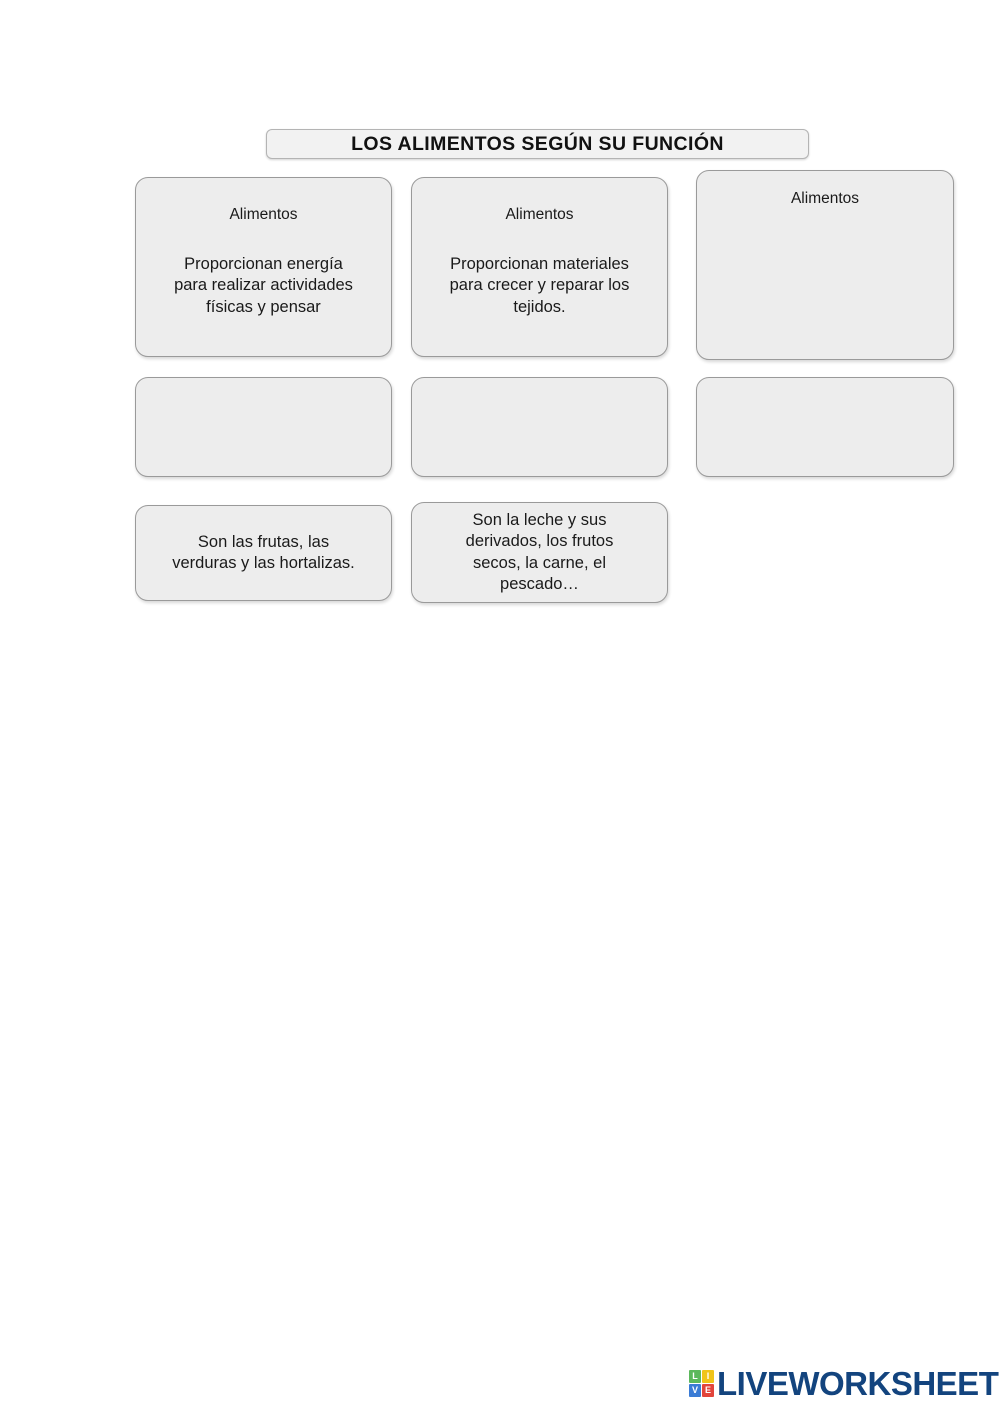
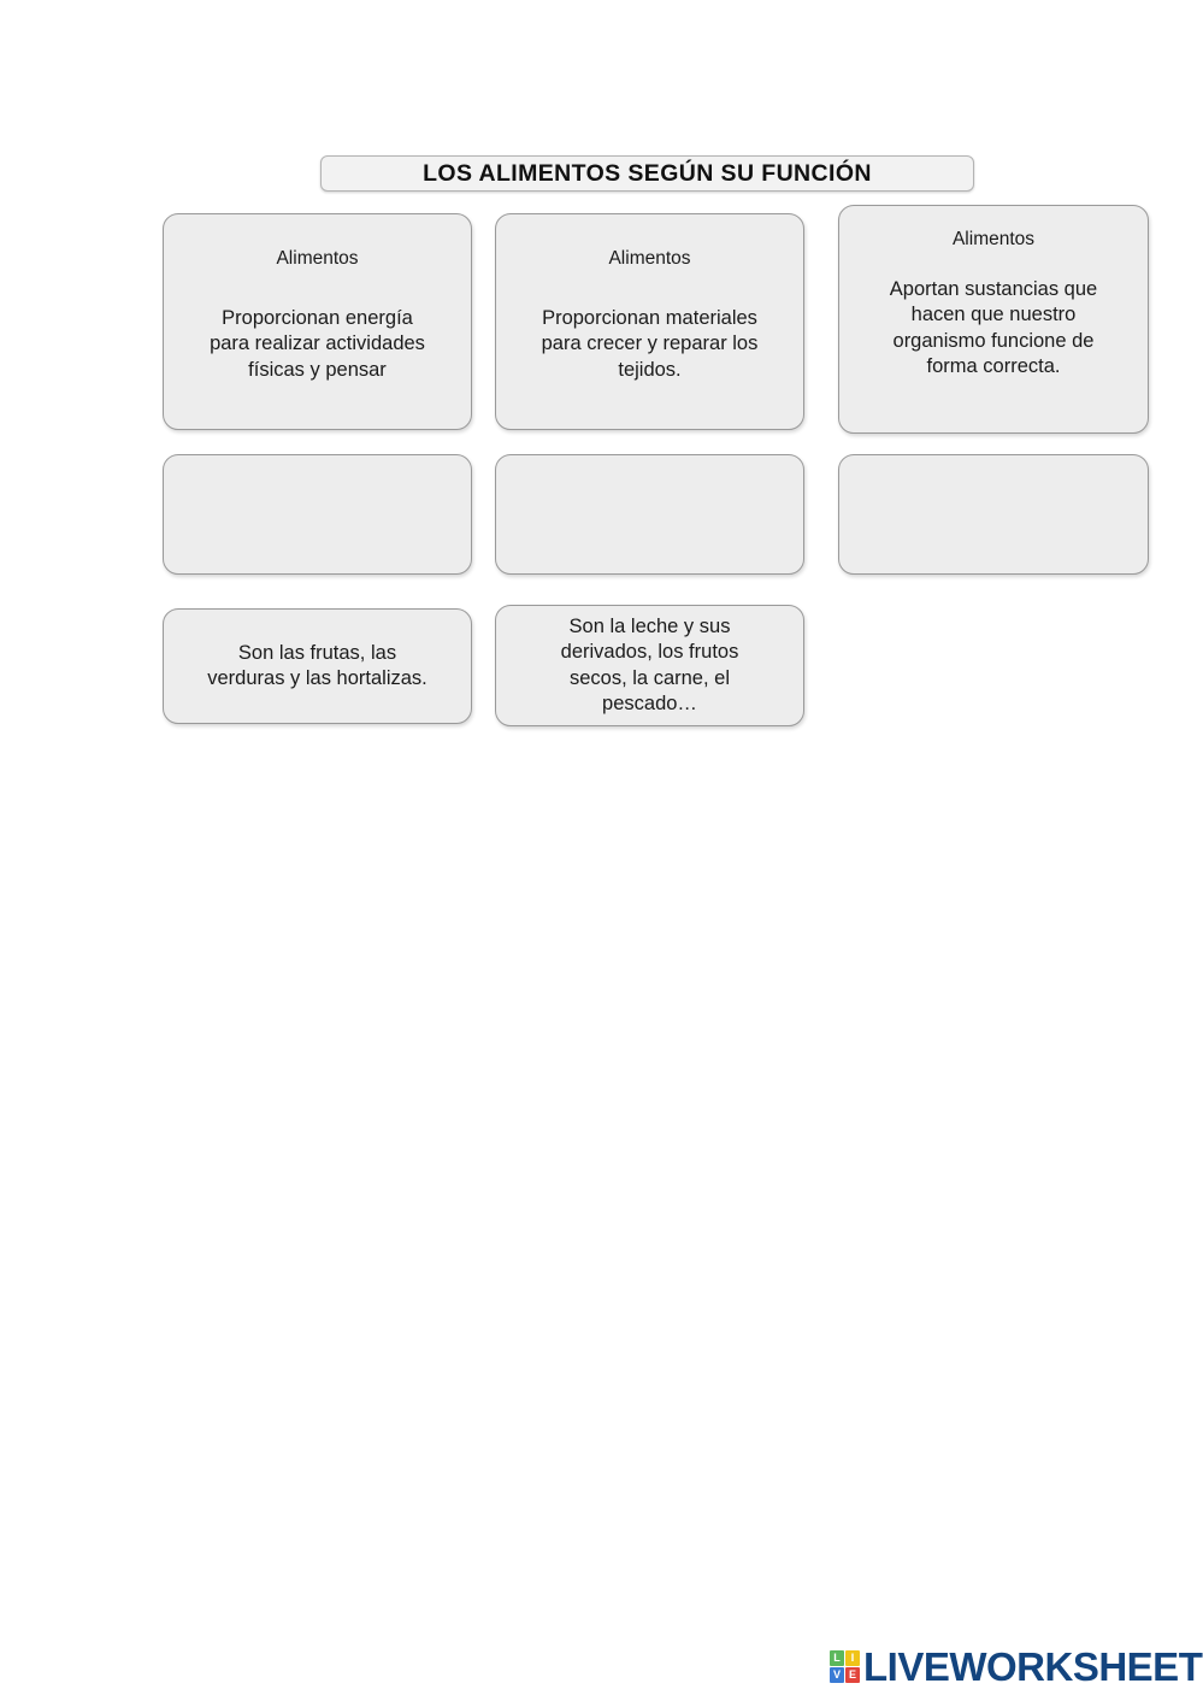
  LOS ALIMENTOS SEGÚN SU FUNCIÓN
  Alimentos
  Proporcionan energía
  para realizar actividades
  físicas y pensar
  Alimentos
  Proporcionan materiales
  para crecer y reparar los
  tejidos.
  Alimentos
+ Aportan sustancias que
+ hacen que nuestro
+ organismo funcione de
+ forma correcta.
  Son las frutas, las
  verduras y las hortalizas.
  Son la leche y sus
  derivados, los frutos
  secos, la carne, el
  pescado…
  L
  I
  V
  E
  LIVEWORKSHEET
